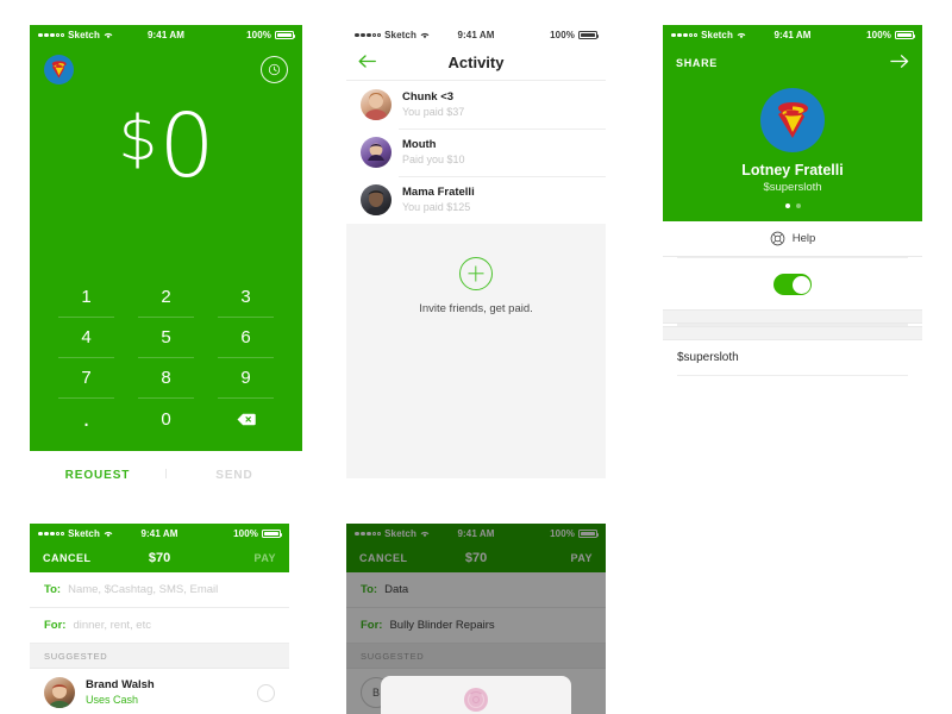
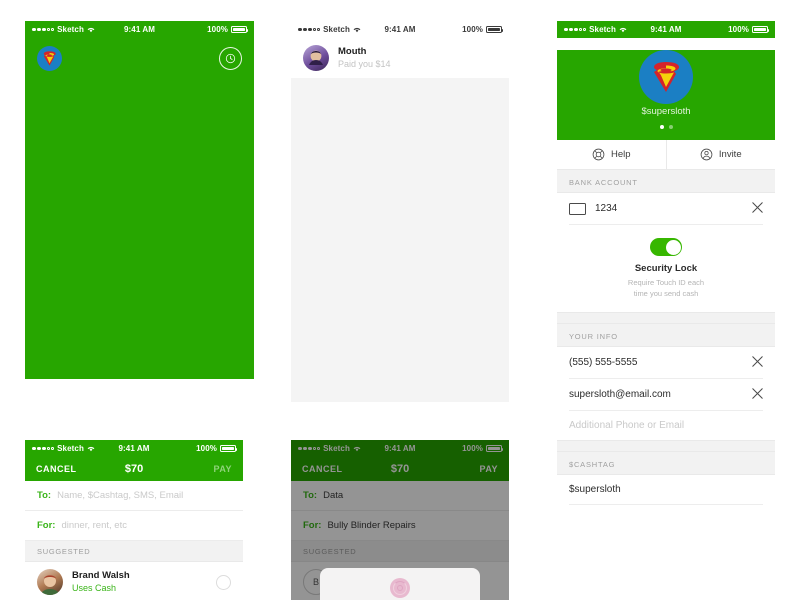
  Sketch
  9:41 AM
  100%
- $0
- 1
- 2
- 3
- 4
- 5
- 6
- 7
- 8
- 9
- .
- 0
- REQUEST
- SEND
  Sketch
  9:41 AM
  100%
- Activity
- Chunk <3
- You paid $37
  Mouth
- Paid you $10
+ Paid you $14
- Mama Fratelli
- You paid $125
- Invite friends, get paid.
  Sketch
  9:41 AM
  100%
- SHARE
- Lotney Fratelli
  $supersloth
  Help
+ Invite
+ BANK ACCOUNT
+ 1234
+ Security Lock
+ Require Touch ID each
+ time you send cash
+ YOUR INFO
+ (555) 555-5555
+ supersloth@email.com
+ Additional Phone or Email
+ $CASHTAG
  $supersloth
  Sketch
  9:41 AM
  100%
  CANCEL
  $70
  PAY
  To:
  Name, $Cashtag, SMS, Email
  For:
  dinner, rent, etc
  SUGGESTED
  Brand Walsh
  Uses Cash
  Sketch
  9:41 AM
  100%
  CANCEL
  $70
  PAY
  To:
  Data
  For:
  Bully Blinder Repairs
  SUGGESTED
  B
